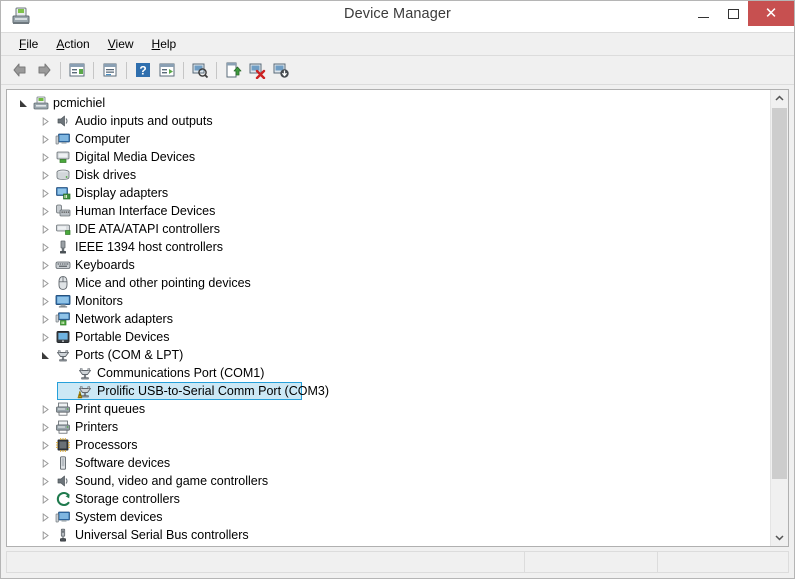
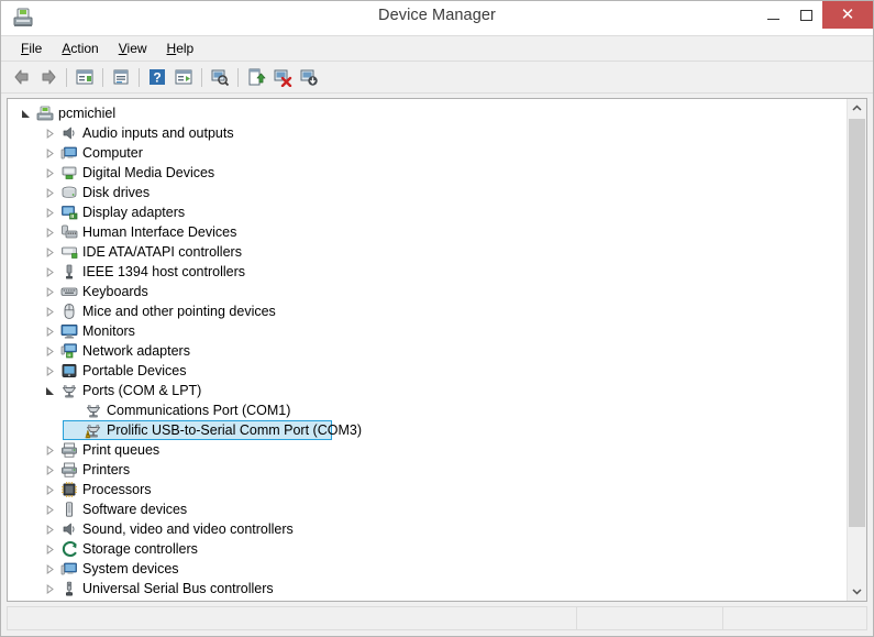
  Device Manager
  ✕
  File
  Action
  View
  Help
  ?
  pcmichiel
  Audio inputs and outputs
  Computer
  Digital Media Devices
  Disk drives
  Display adapters
  Human Interface Devices
  IDE ATA/ATAPI controllers
  IEEE 1394 host controllers
  Keyboards
  Mice and other pointing devices
  Monitors
  Network adapters
  Portable Devices
  Ports (COM & LPT)
  Communications Port (COM1)
  Prolific USB-to-Serial Comm Port (COM3)
  Print queues
  Printers
  Processors
  Software devices
- Sound, video and game controllers
+ Sound, video and video controllers
  Storage controllers
  System devices
  Universal Serial Bus controllers
